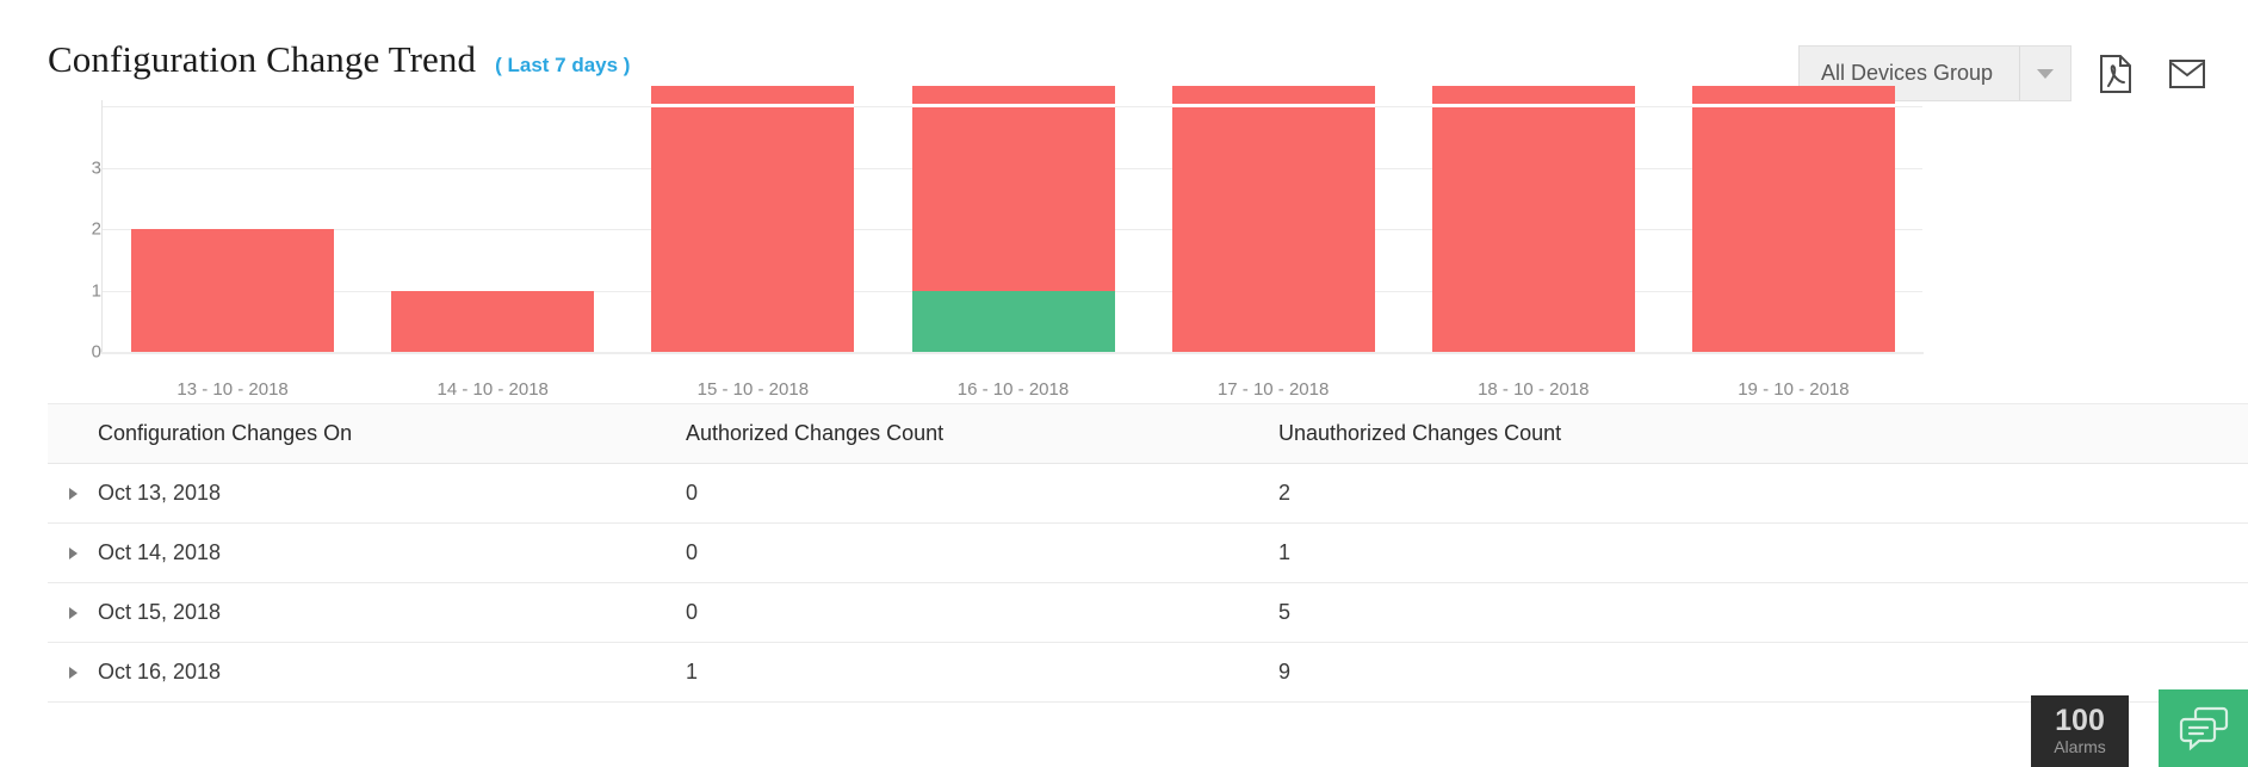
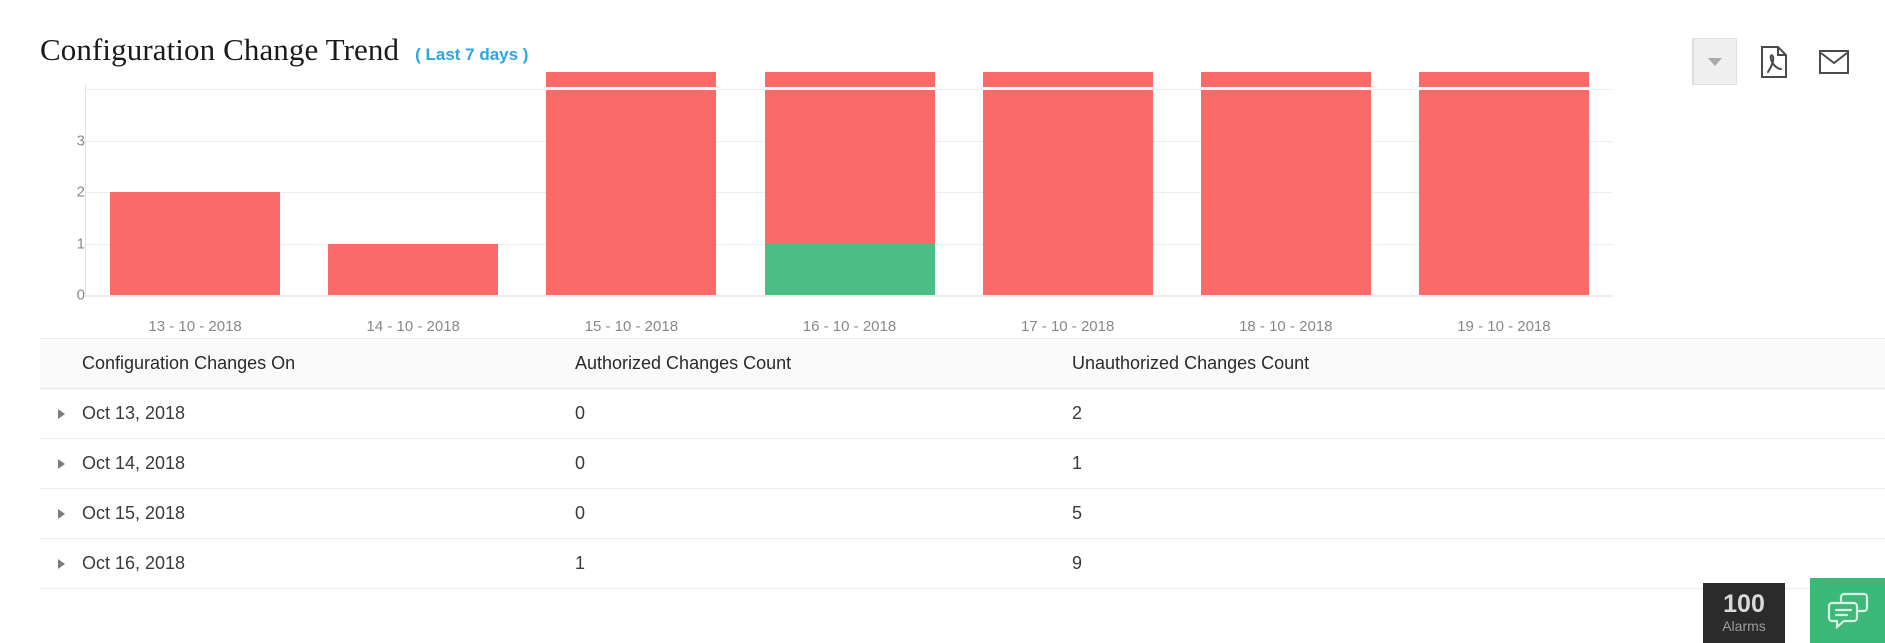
  Configuration Change Trend
  ( Last 7 days )
- All Devices Group
  0
  1
  2
  3
  13 - 10 - 2018
  14 - 10 - 2018
  15 - 10 - 2018
  16 - 10 - 2018
  17 - 10 - 2018
  18 - 10 - 2018
  19 - 10 - 2018
  Configuration Changes On
  Authorized Changes Count
  Unauthorized Changes Count
  Oct 13, 2018
  0
  2
  Oct 14, 2018
  0
  1
  Oct 15, 2018
  0
  5
  Oct 16, 2018
  1
  9
  100
  Alarms
